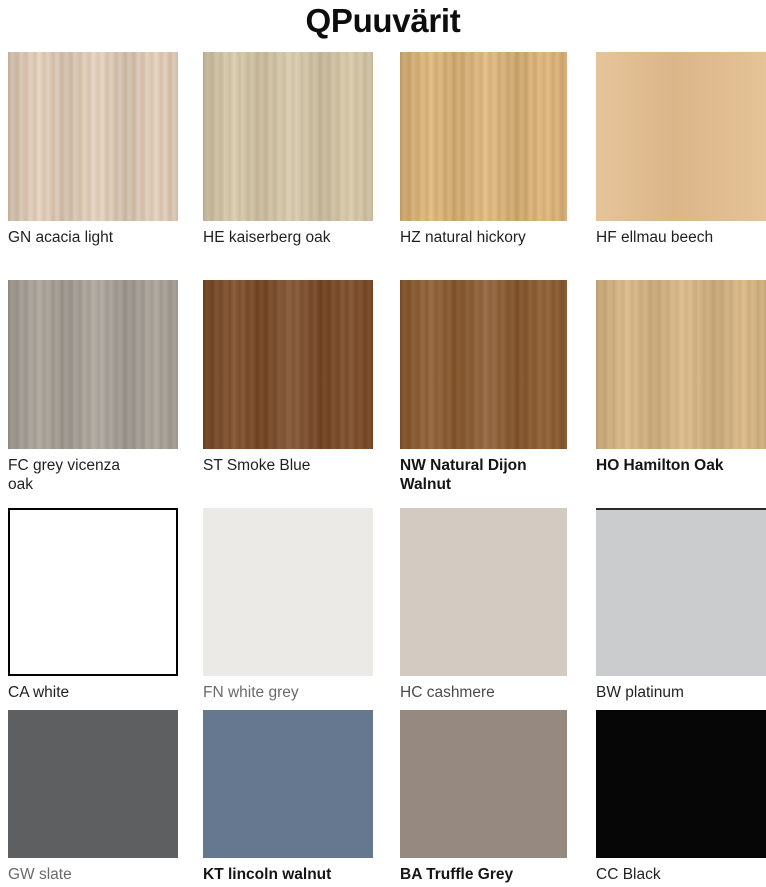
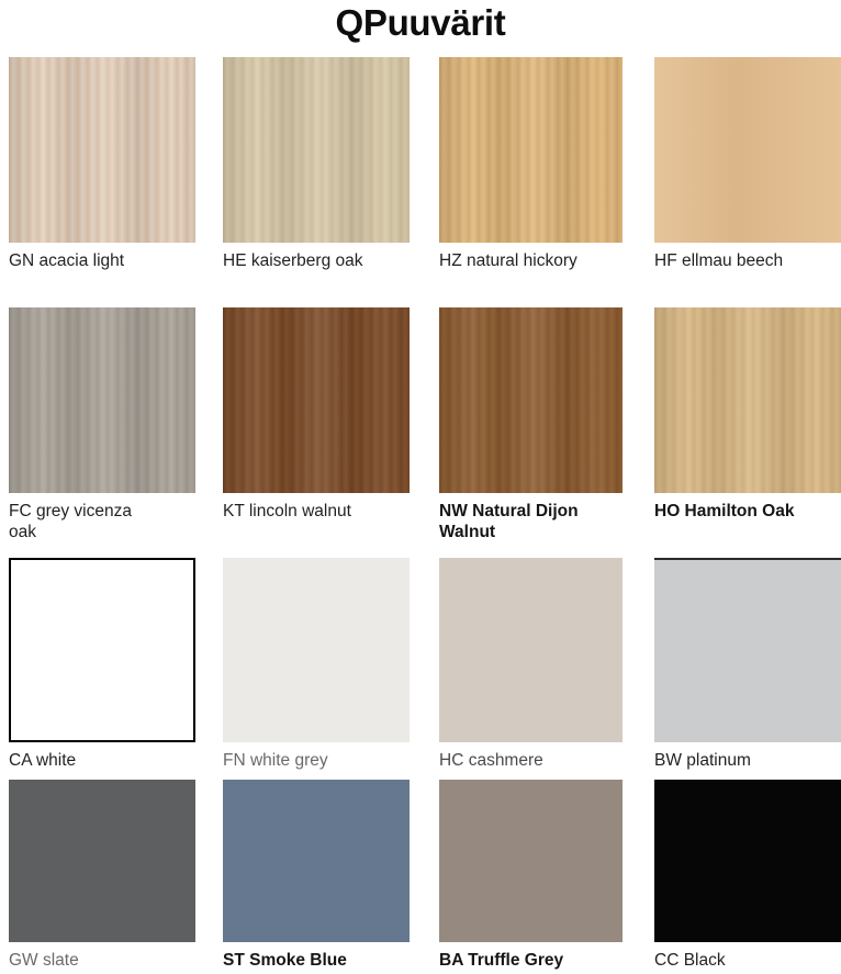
  QPuuvärit
  GN acacia light
  HE kaiserberg oak
  HZ natural hickory
  HF ellmau beech
  FC grey vicenza
  oak
- ST Smoke Blue
+ KT lincoln walnut
  NW Natural Dijon
  Walnut
  HO Hamilton Oak
  CA white
  FN white grey
  HC cashmere
  BW platinum
  GW slate
- KT lincoln walnut
+ ST Smoke Blue
  BA Truffle Grey
  CC Black
